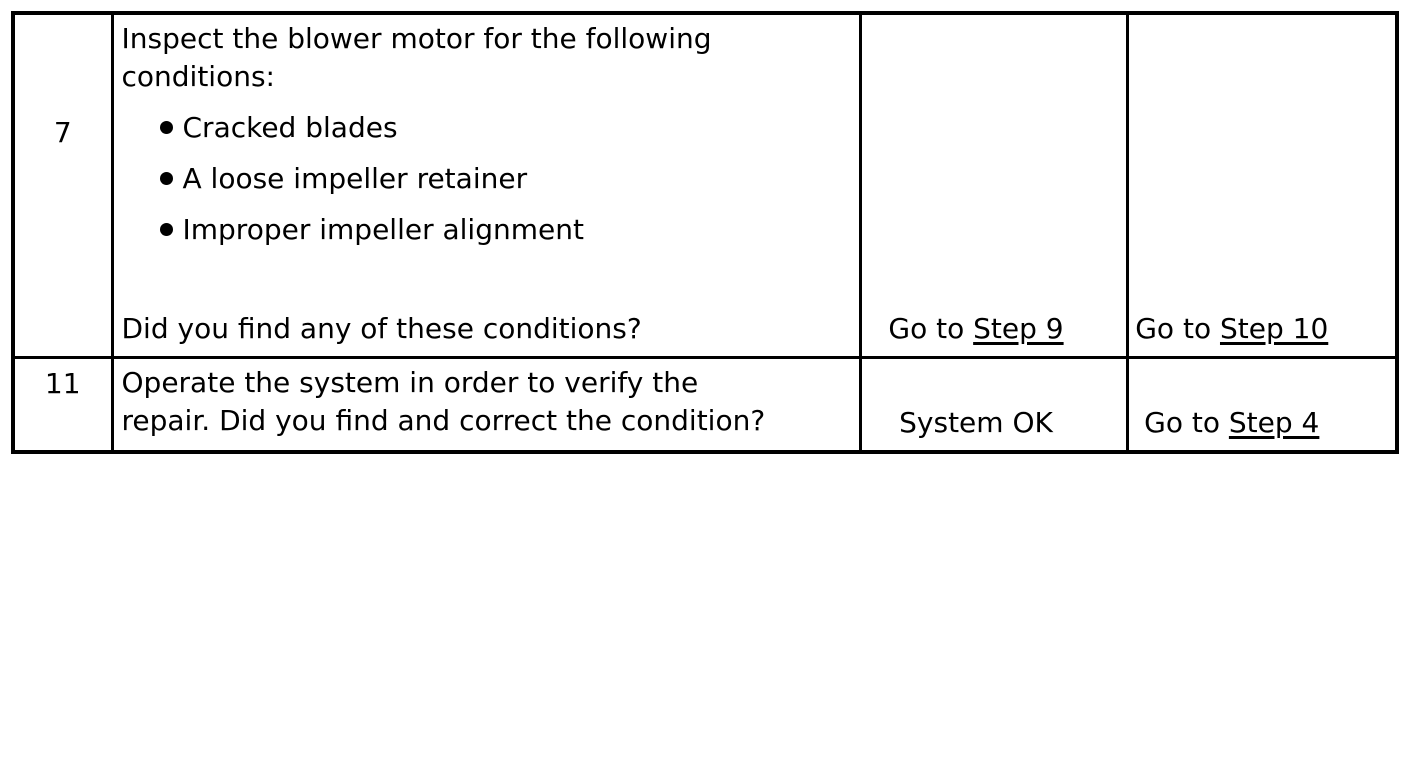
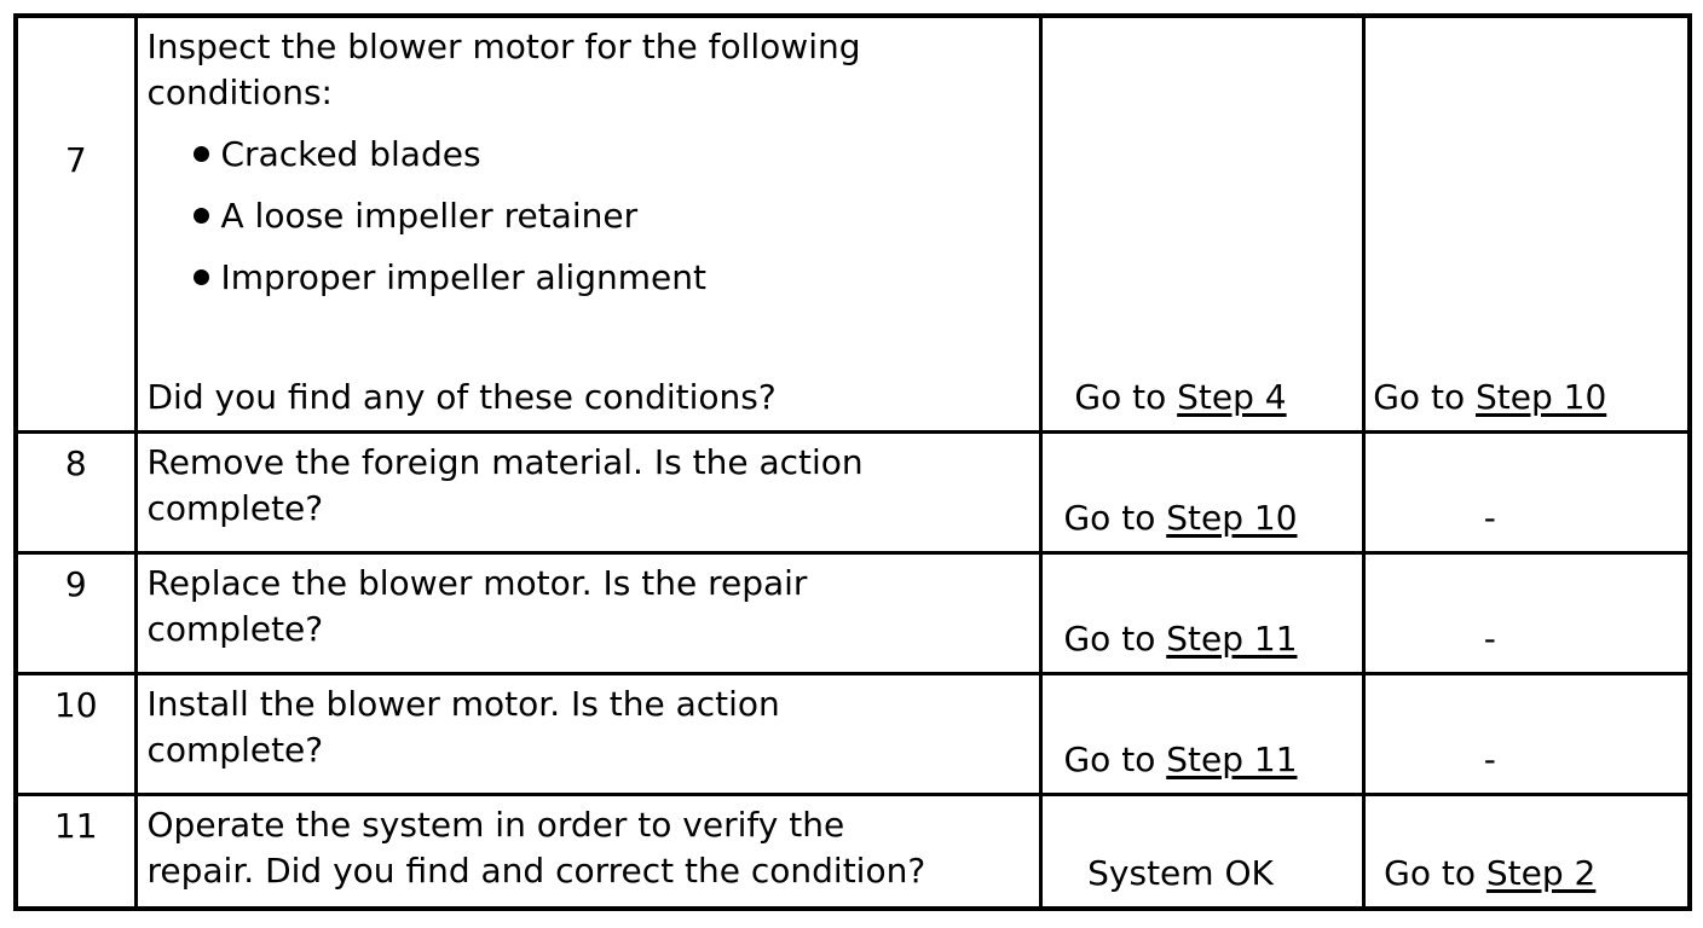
- 7	Inspect the blower motor for the following conditions: Cracked blades A loose impeller retainer Improper impeller alignment Did you find any of these conditions?	Go to Step 9	Go to Step 10
+ 7	Inspect the blower motor for the following conditions: Cracked blades A loose impeller retainer Improper impeller alignment Did you find any of these conditions?	Go to Step 4	Go to Step 10
+ 8	Remove the foreign material. Is the action complete?	Go to Step 10	-
+ 9	Replace the blower motor. Is the repair complete?	Go to Step 11	-
+ 10	Install the blower motor. Is the action complete?	Go to Step 11	-
- 11	Operate the system in order to verify the repair. Did you find and correct the condition?	System OK	Go to Step 4
+ 11	Operate the system in order to verify the repair. Did you find and correct the condition?	System OK	Go to Step 2
